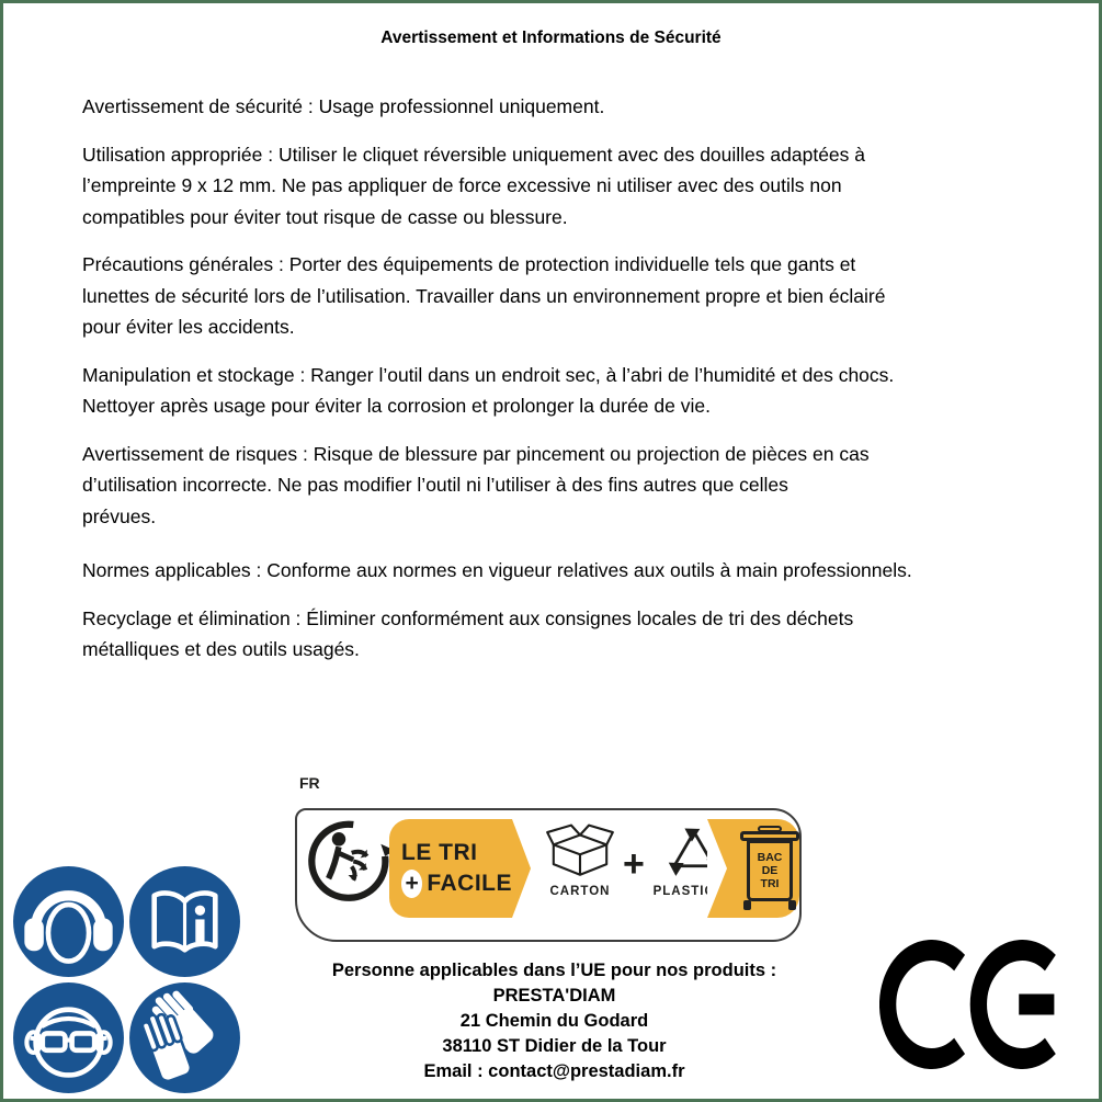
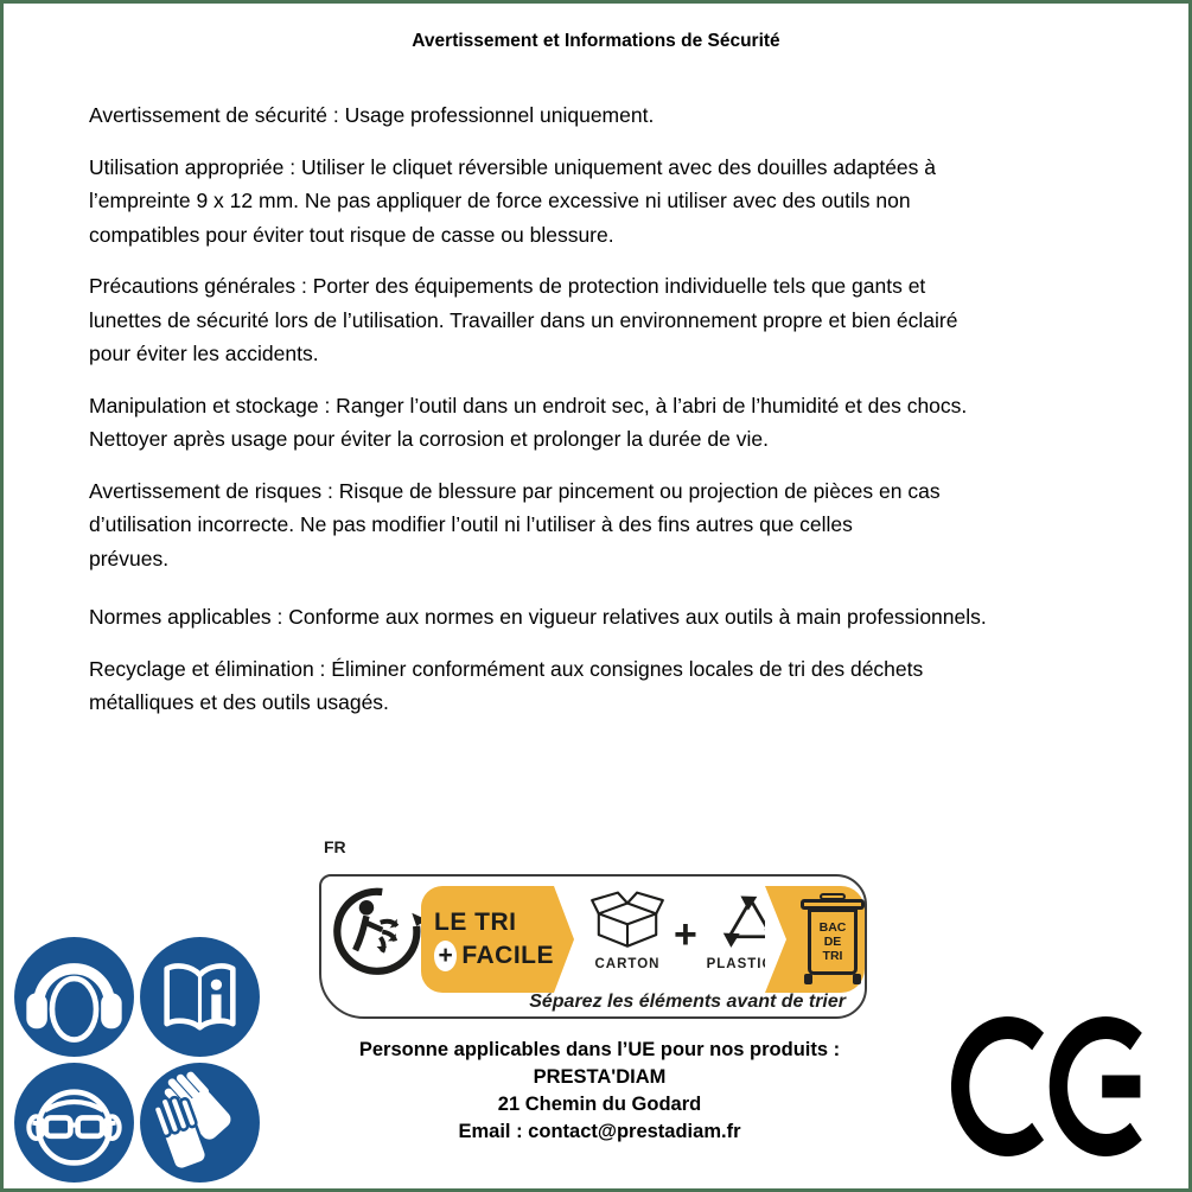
  Avertissement et Informations de Sécurité
  Avertissement de sécurité : Usage professionnel uniquement.
  Utilisation appropriée : Utiliser le cliquet réversible uniquement avec des douilles adaptées à
  l’empreinte 9 x 12 mm. Ne pas appliquer de force excessive ni utiliser avec des outils non
  compatibles pour éviter tout risque de casse ou blessure.
  Précautions générales : Porter des équipements de protection individuelle tels que gants et
  lunettes de sécurité lors de l’utilisation. Travailler dans un environnement propre et bien éclairé
  pour éviter les accidents.
  Manipulation et stockage : Ranger l’outil dans un endroit sec, à l’abri de l’humidité et des chocs.
  Nettoyer après usage pour éviter la corrosion et prolonger la durée de vie.
  Avertissement de risques : Risque de blessure par pincement ou projection de pièces en cas
  d’utilisation incorrecte. Ne pas modifier l’outil ni l’utiliser à des fins autres que celles
  prévues.
  Normes applicables : Conforme aux normes en vigueur relatives aux outils à main professionnels.
  Recyclage et élimination : Éliminer conformément aux consignes locales de tri des déchets
  métalliques et des outils usagés.
  FR
  LE TRI
  +
  FACILE
  CARTON
  +
  BAC
  DE
  TRI
+ Séparez les éléments avant de trier
  Personne applicables dans l’UE pour nos produits :
  PRESTA'DIAM
  21 Chemin du Godard
- 38110 ST Didier de la Tour
  Email : contact@prestadiam.fr
